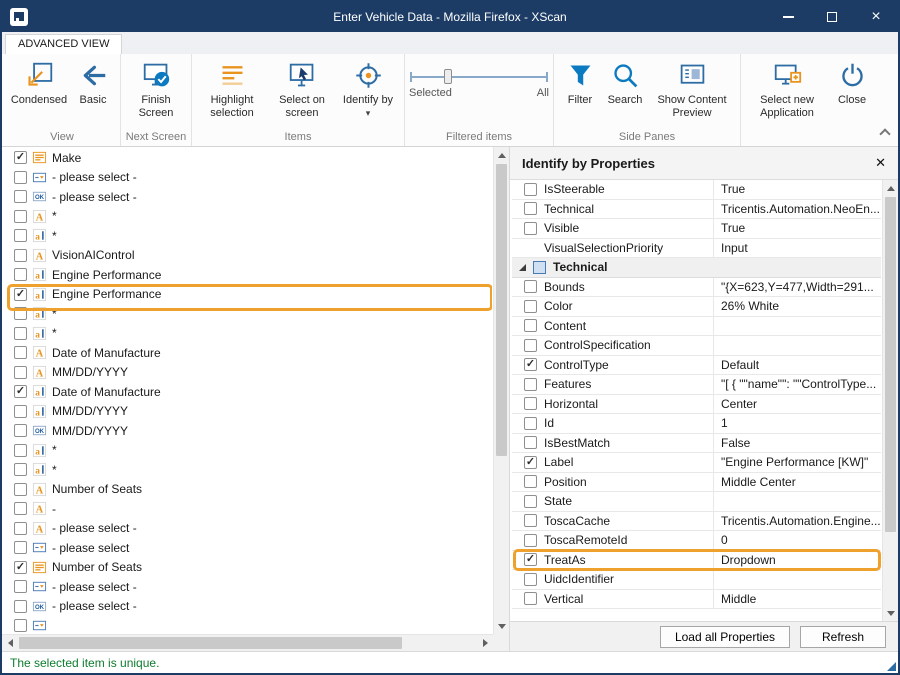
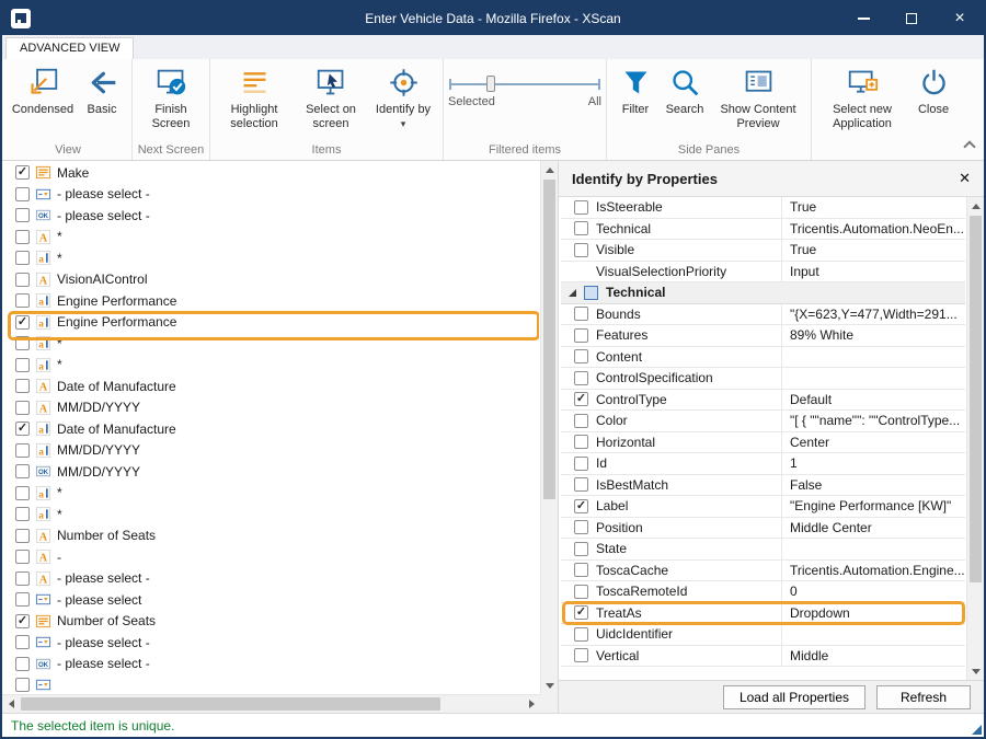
  Enter Vehicle Data - Mozilla Firefox - XScan
  ADVANCED VIEW
  Condensed
  Basic
  View
  Finish Screen
  Next Screen
  Highlight selection
  Select on screen
  Identify by
  Items
  Selected
  All
  Filtered items
  Filter
  Search
  Show Content Preview
  Side Panes
  Select new Application
  Close
  ✓
  Make
  - please select -
  - please select -
  A
  *
  a
  *
  A
  VisionAIControl
  a
  Engine Performance
  ✓
  a
  Engine Performance
  a
  *
  a
  *
  A
  Date of Manufacture
  A
  MM/DD/YYYY
  ✓
  a
  Date of Manufacture
  a
  MM/DD/YYYY
  MM/DD/YYYY
  a
  *
  a
  *
  A
  Number of Seats
  A
  -
  A
  - please select -
  - please select
  ✓
  Number of Seats
  - please select -
  - please select -
  Identify by Properties
  IsSteerable
  True
  Technical
  Tricentis.Automation.NeoEn...
  Visible
  True
  VisualSelectionPriority
  Input
  Technical
  Bounds
  "{X=623,Y=477,Width=291...
- Color
+ Features
- 26% White
+ 89% White
  Content
  ControlSpecification
  ✓
  ControlType
  Default
- Features
+ Color
  "[ { ""name"": ""ControlType...
  Horizontal
  Center
  Id
  1
  IsBestMatch
  False
  ✓
  Label
  "Engine Performance [KW]"
  Position
  Middle Center
  State
  ToscaCache
  Tricentis.Automation.Engine...
  ToscaRemoteId
  0
  ✓
  TreatAs
  Dropdown
  UidcIdentifier
  Vertical
  Middle
  Load all Properties
  Refresh
  The selected item is unique.
